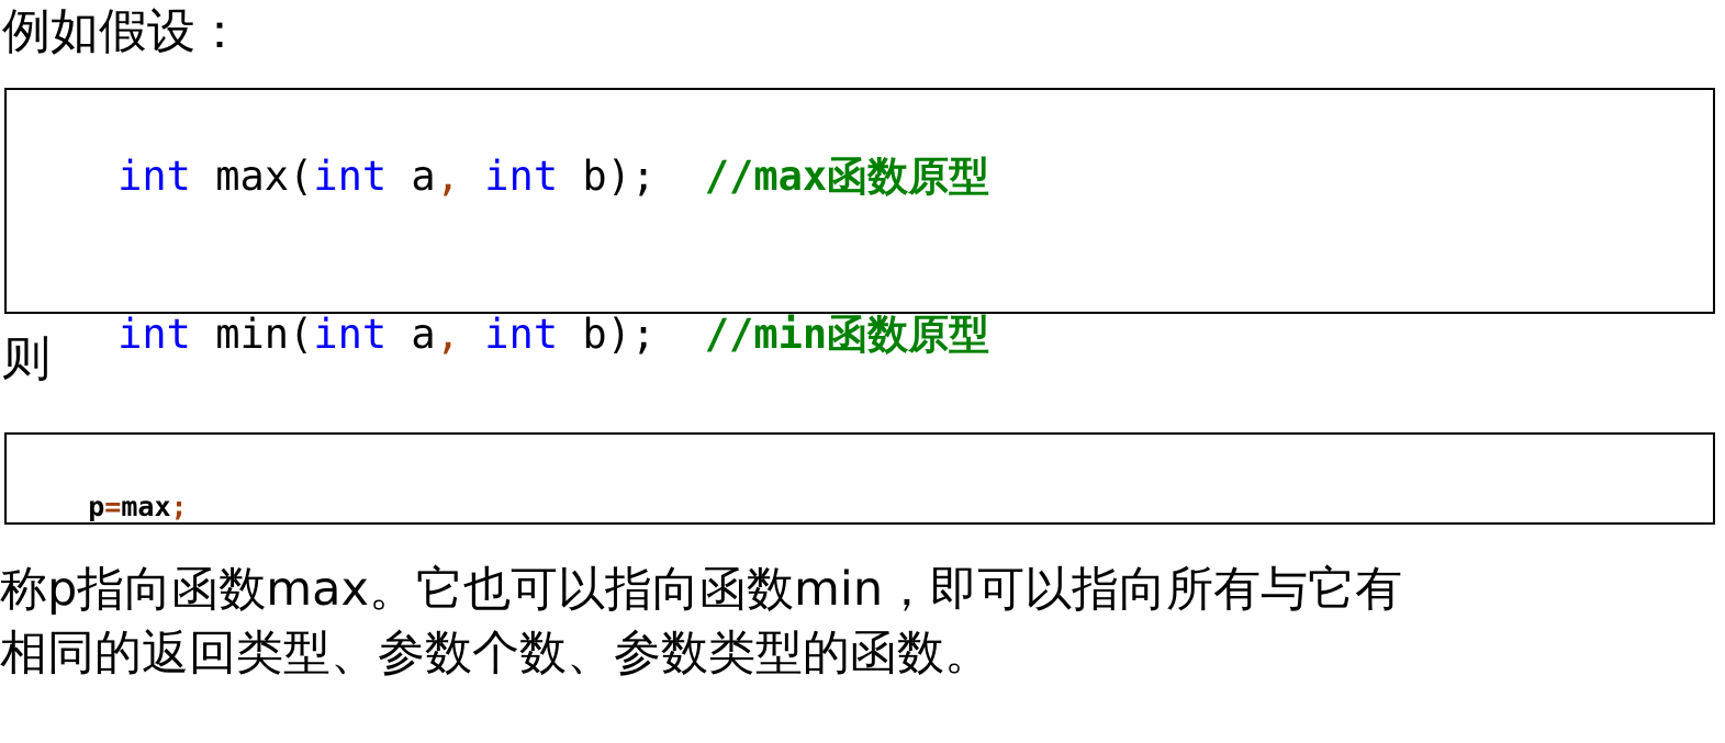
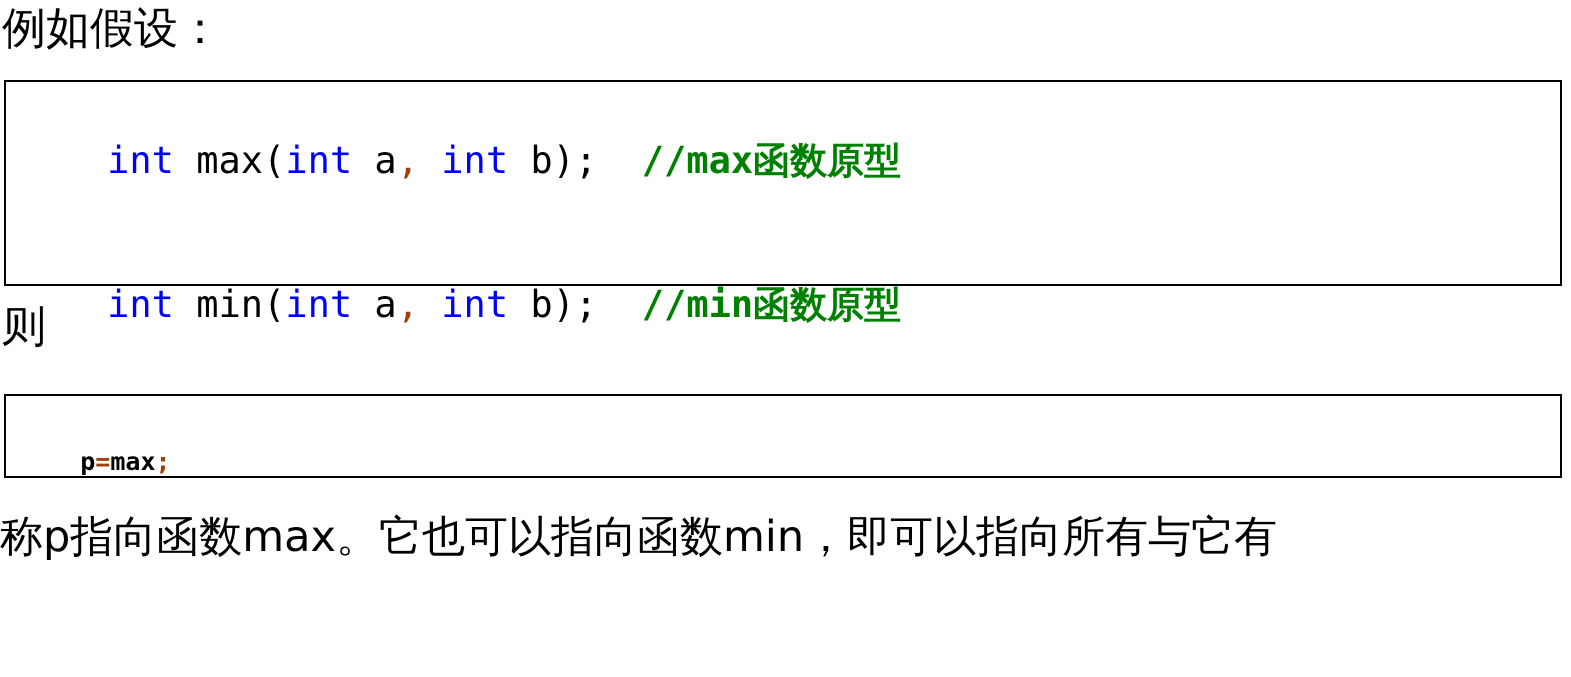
  例如假设：
  int max(int a, int b); //max函数原型
  int min(int a, int b); //min函数原型
  则
  p=max;
  称p指向函数max。它也可以指向函数min，即可以指向所有与它有
- 相同的返回类型、参数个数、参数类型的函数。
